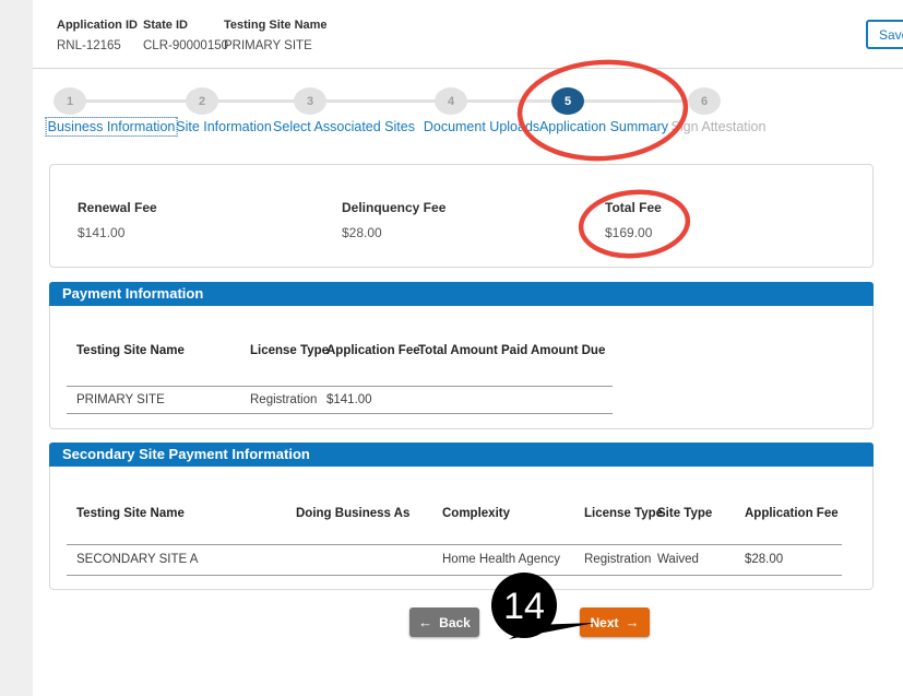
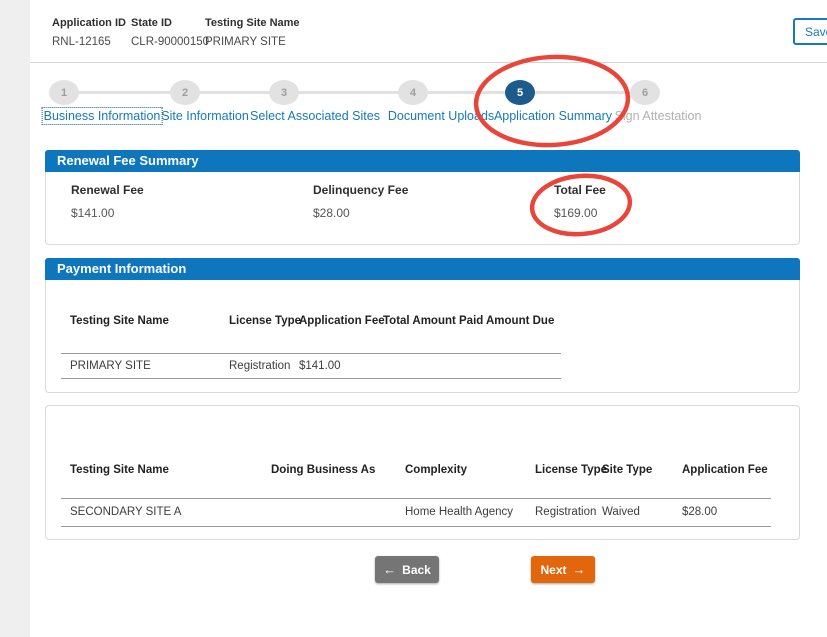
  Application ID
  RNL-12165
  State ID
  CLR-90000150
  Testing Site Name
  PRIMARY SITE
  Sav
  1
  2
  3
  4
  5
  6
  Business Information
  Site Information
  Select Associated Sites
  Document Uplods
  Application Summary
  Sgn Attestation
+ Renewal Fee Summary
  Renewal Fee
  $141.00
  Delinquency Fee
  $28.00
  Total Fee
  $169.00
  Payment Information
  Testing Site Name
  License Type
  Application Fee
  Total Amount Paid
  Amount Due
  PRIMARY SITE
  Registration
  $141.00
- Secondary Site Payment Information
  Testing Site Name
  Doing Business As
  Complexity
  License Type
  Site Type
  Application Fee
  SECONDARY SITE A
  Home Health Agency
  Registration
  Waived
  $28.00
  ←
  Back
  Next
  →
- 14
